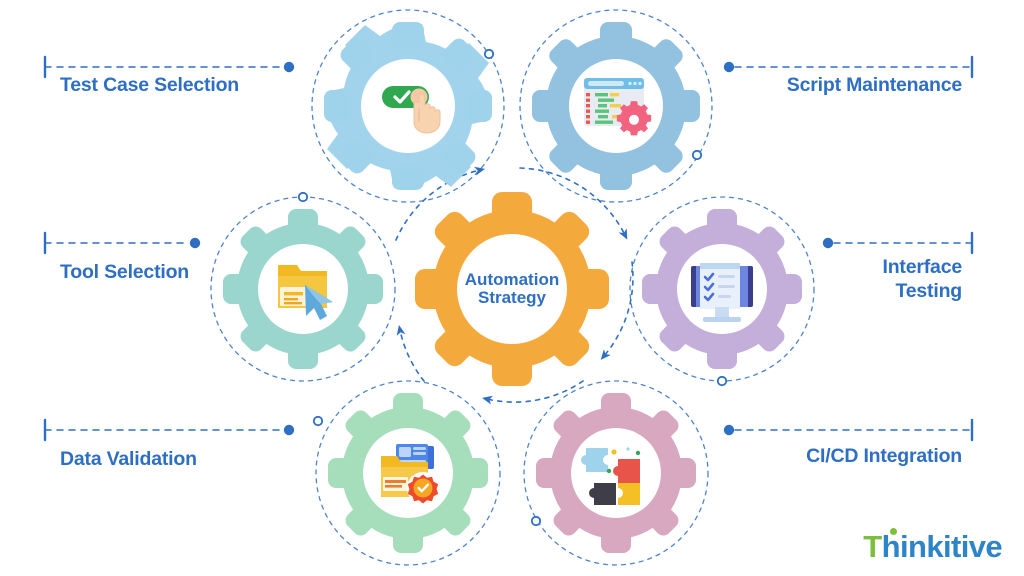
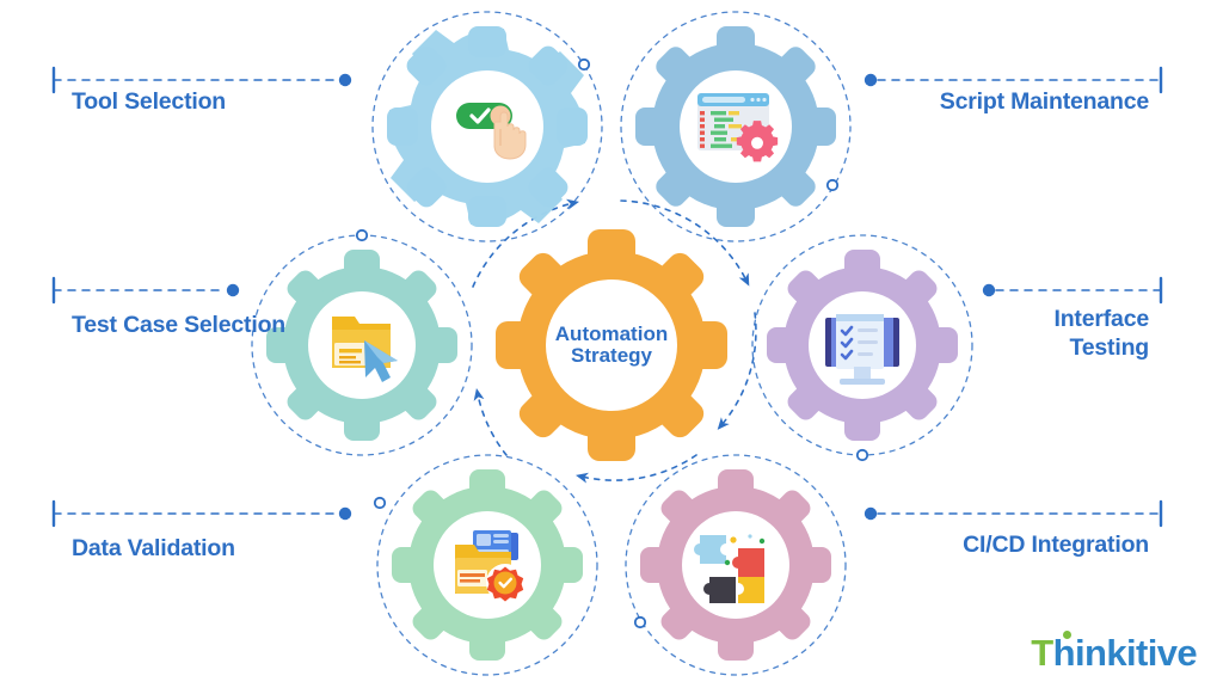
  Automation
  Strategy
- Test Case Selection
+ Tool Selection
  Script Maintenance
- Tool Selection
+ Test Case Selection
  Interface
  Testing
  Data Validation
  CI/CD Integration
  Thinkitive
